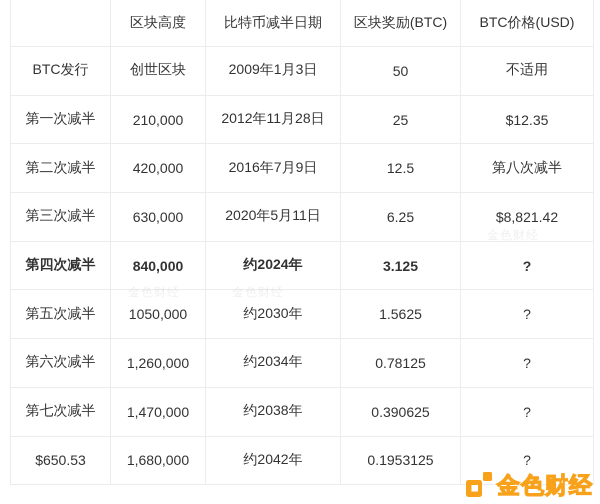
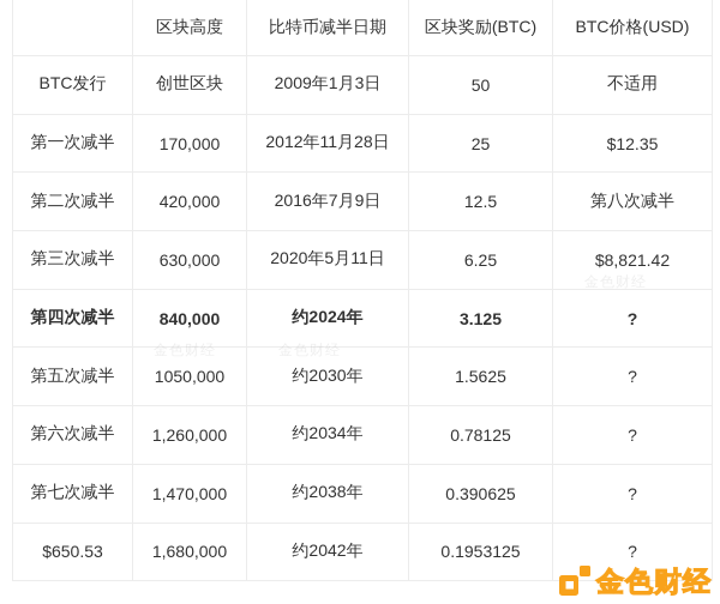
  	区块高度	比特币减半日期	区块奖励(BTC)	BTC价格(USD)
  BTC发行	创世区块	2009年1月3日	50	不适用
- 第一次减半	210,000	2012年11月28日	25	$12.35
+ 第一次减半	170,000	2012年11月28日	25	$12.35
  第二次减半	420,000	2016年7月9日	12.5	第八次减半
  第三次减半	630,000	2020年5月11日	6.25	$8,821.42
  第四次减半	840,000	约2024年	3.125	?
  第五次减半	1050,000	约2030年	1.5625	?
  第六次减半	1,260,000	约2034年	0.78125	?
  第七次减半	1,470,000	约2038年	0.390625	?
  $650.53	1,680,000	约2042年	0.1953125	?
  金色财经
  金色财经
  金色财经
